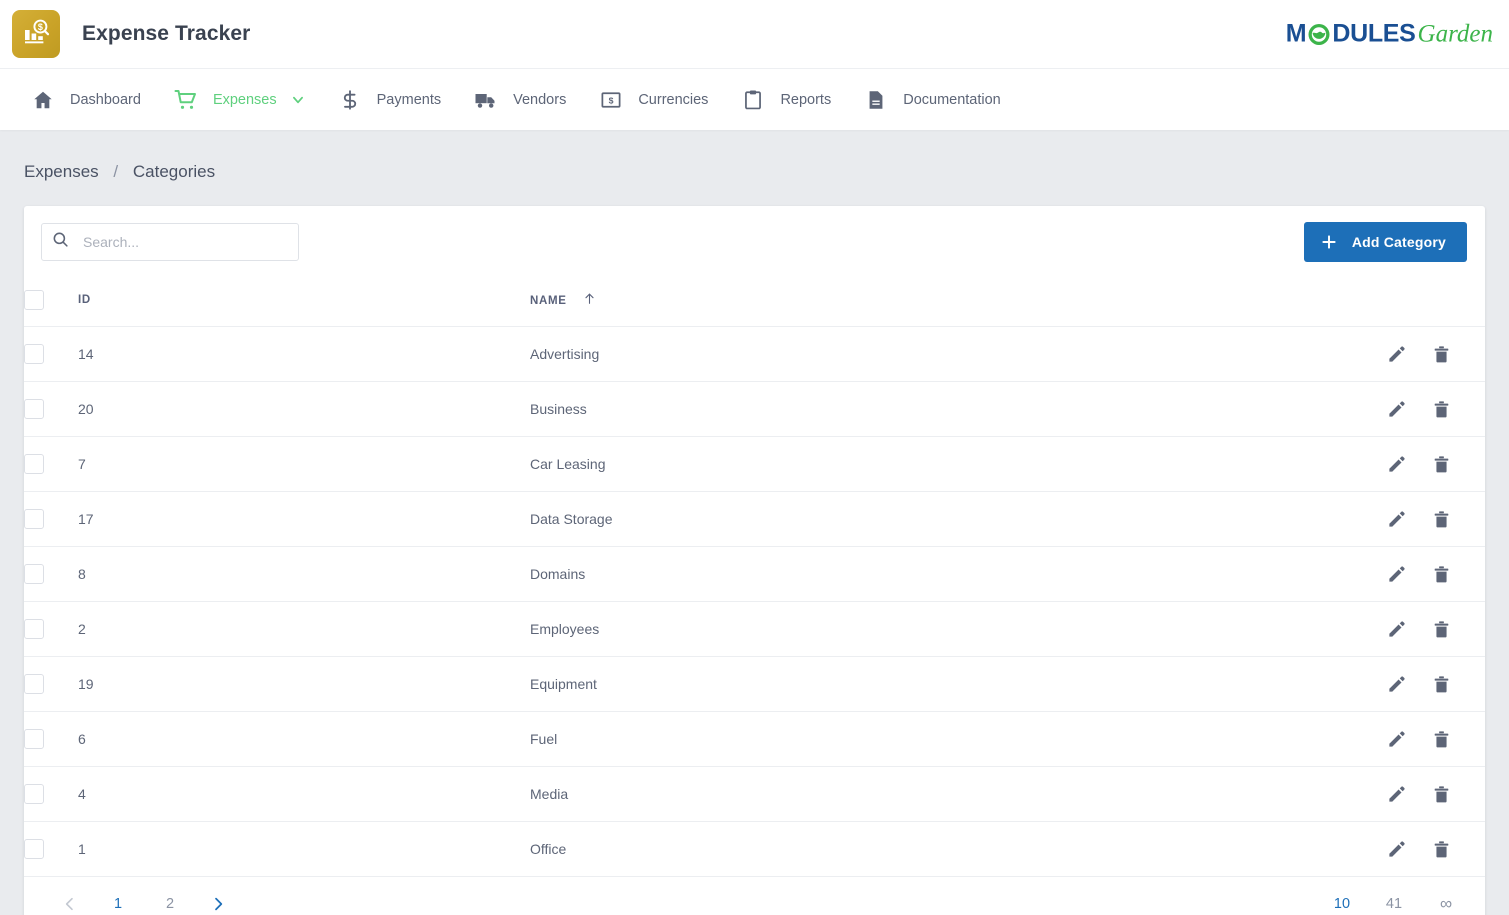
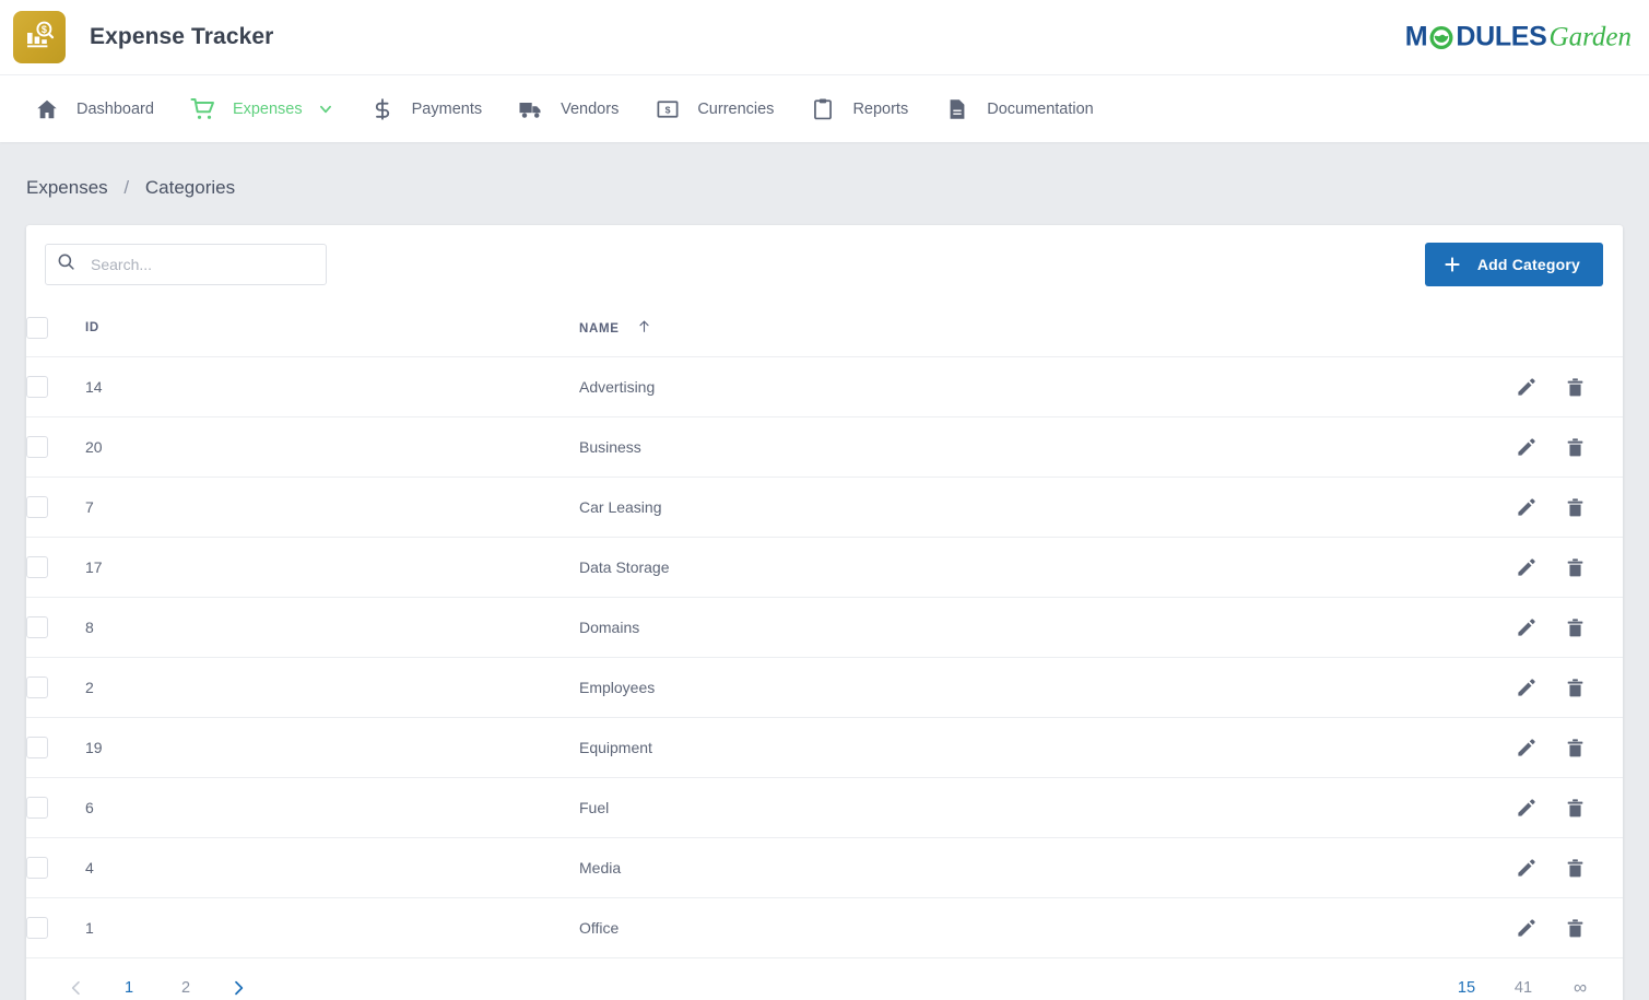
  $
  Expense Tracker
  M
  DULES
  Garden
  Dashboard
  Expenses
  Payments
  Vendors
  $
  Currencies
  Reports
  Documentation
  Expenses / Categories
  Search...
  Add Category
  	ID	NAME
  	14	Advertising
  	20	Business
  	7	Car Leasing
  	17	Data Storage
  	8	Domains
  	2	Employees
  	19	Equipment
  	6	Fuel
  	4	Media
  	1	Office
  1
  2
- 10
+ 15
  41
  ∞
